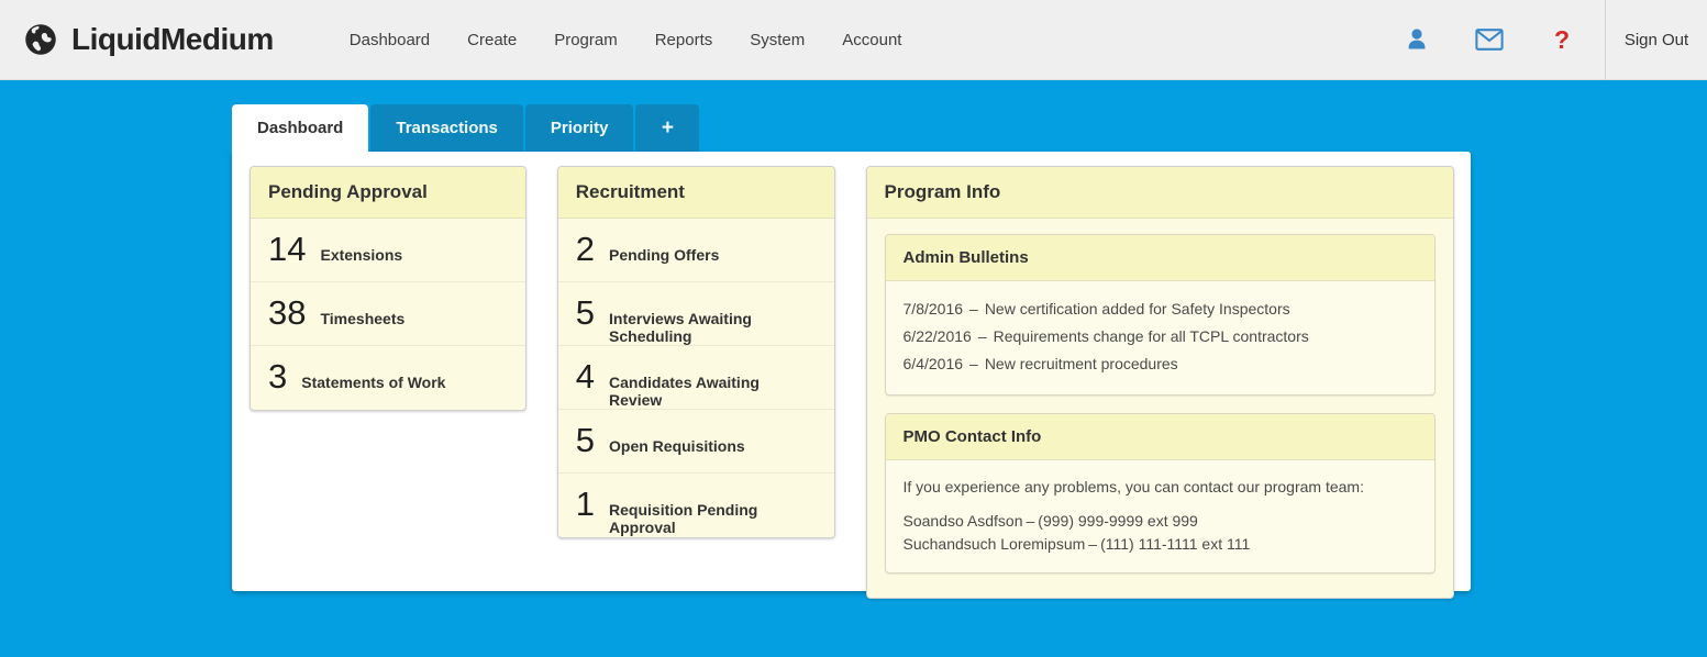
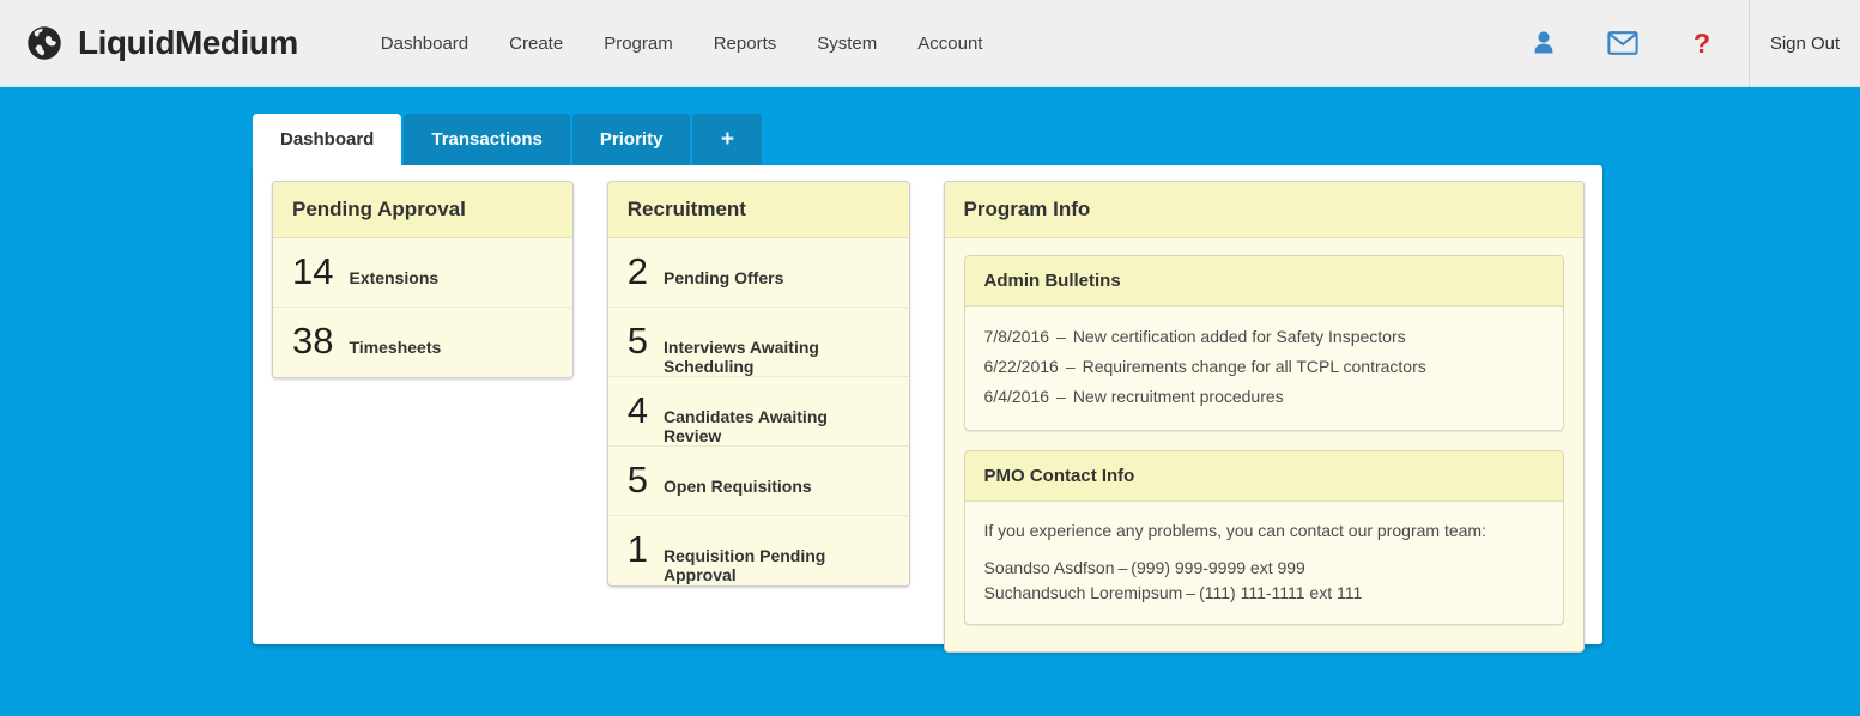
  LiquidMedium
  Dashboard
  Create
  Program
  Reports
  System
  Account
  ?
  Sign Out
  Dashboard
  Transactions
  Priority
  +
  Pending Approval
  14
  Extensions
  38
  Timesheets
- 3
- Statements of Work
  Recruitment
  2
  Pending Offers
  5
  Interviews Awaiting Scheduling
  4
  Candidates Awaiting Review
  5
  Open Requisitions
  1
  Requisition Pending Approval
  Program Info
  Admin Bulletins
  7/8/2016 – New certification added for Safety Inspectors
  6/22/2016 – Requirements change for all TCPL contractors
  6/4/2016 – New recruitment procedures
  PMO Contact Info
  If you experience any problems, you can contact our program team:
  Soandso Asdfson – (999) 999-9999 ext 999
  Suchandsuch Loremipsum – (111) 111-1111 ext 111
